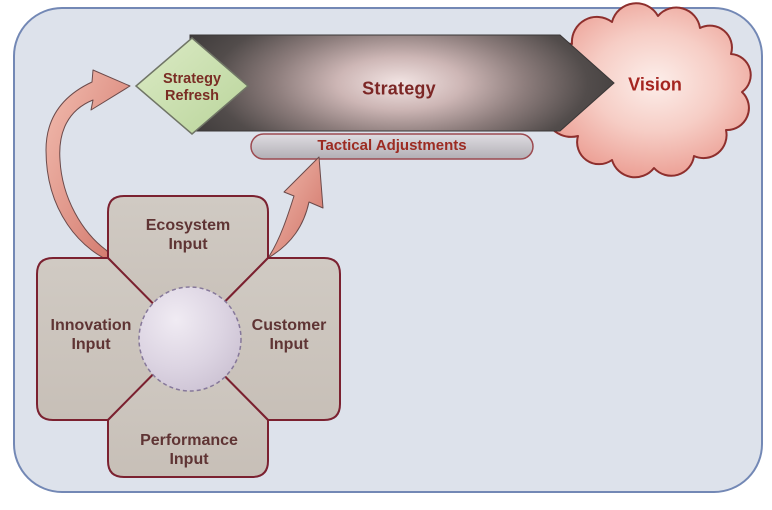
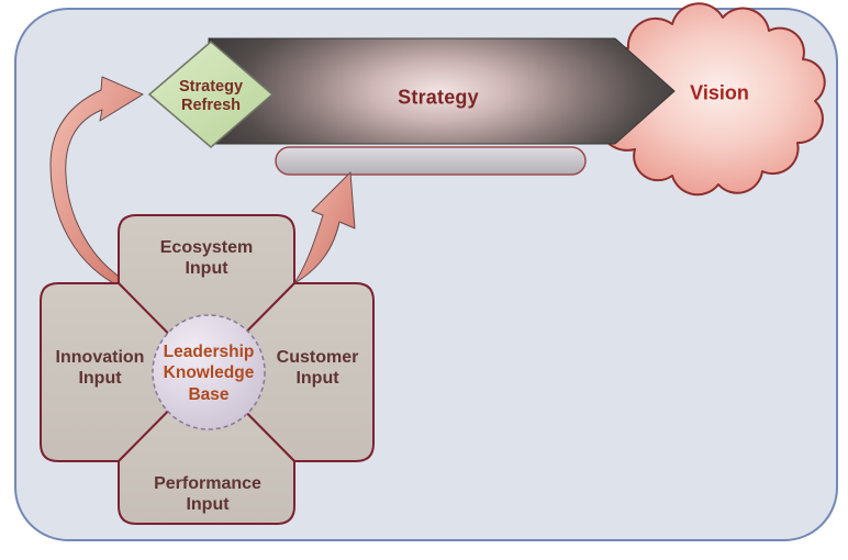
  Strategy
  Refresh
  Strategy
  Vision
- Tactical Adjustments
  Ecosystem
  Input
  Innovation
  Input
  Customer
  Input
  Performance
  Input
+ Leadership
+ Knowledge
+ Base
